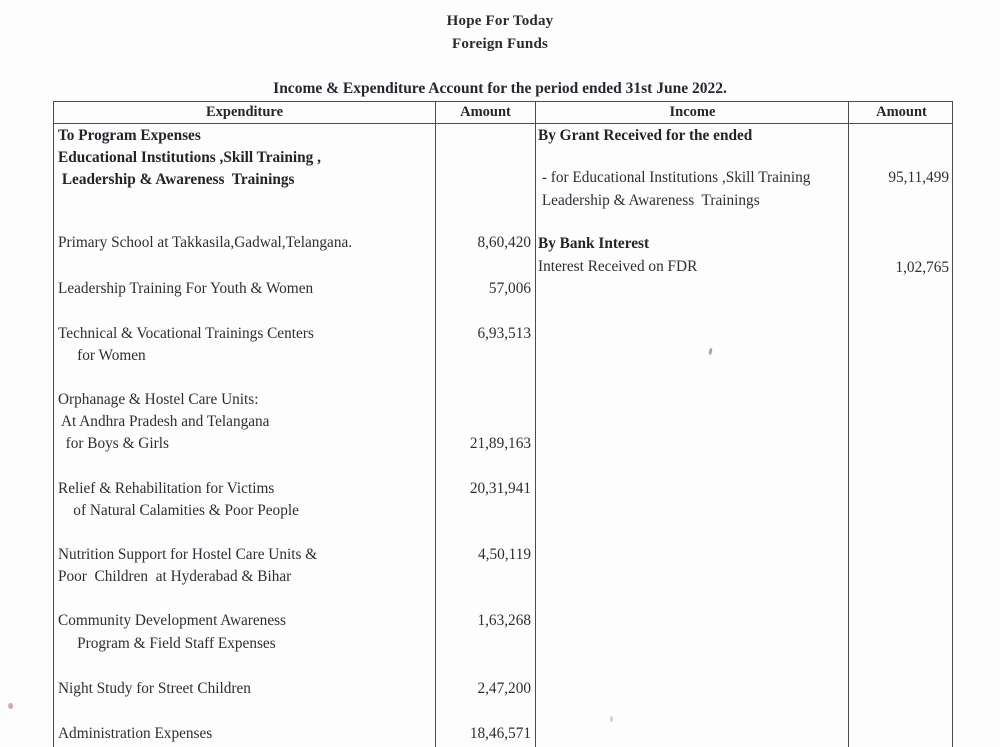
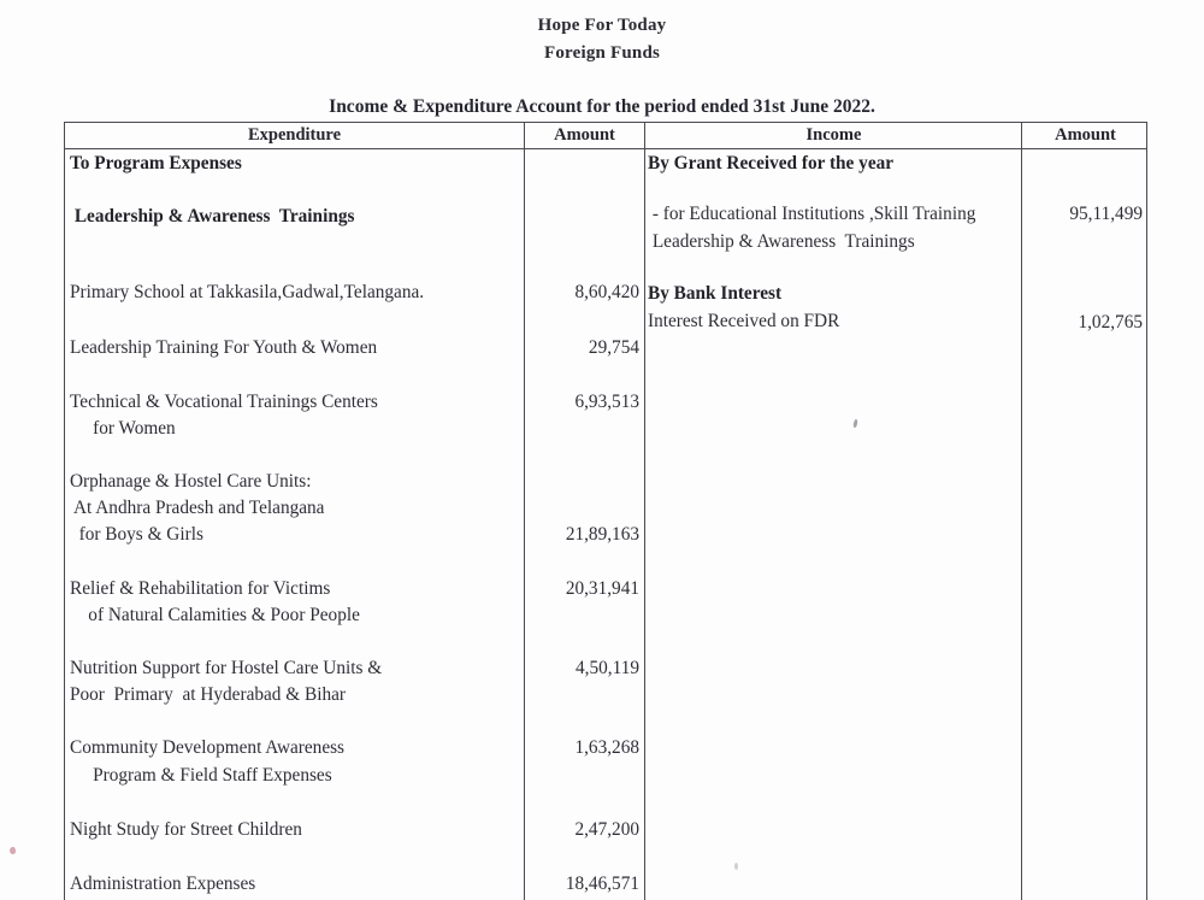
  Hope For Today
  Foreign Funds
  Income & Expenditure Account for the period ended 31st June 2022.
  Expenditure
  Amount
  Income
  Amount
  To Program Expenses
- Educational Institutions ,Skill Training ,
  Leadership & Awareness Trainings
  Primary School at Takkasila,Gadwal,Telangana.
  8,60,420
  Leadership Training For Youth & Women
- 57,006
+ 29,754
  Technical & Vocational Trainings Centers
  for Women
  6,93,513
  Orphanage & Hostel Care Units:
  At Andhra Pradesh and Telangana
  for Boys & Girls
  21,89,163
  Relief & Rehabilitation for Victims
  of Natural Calamities & Poor People
  20,31,941
  Nutrition Support for Hostel Care Units &
- Poor Children at Hyderabad & Bihar
+ Poor Primary at Hyderabad & Bihar
  4,50,119
  Community Development Awareness
  Program & Field Staff Expenses
  1,63,268
  Night Study for Street Children
  2,47,200
  Administration Expenses
  18,46,571
- By Grant Received for the ended
+ By Grant Received for the year
  - for Educational Institutions ,Skill Training
  Leadership & Awareness Trainings
  95,11,499
  By Bank Interest
  Interest Received on FDR
  1,02,765
